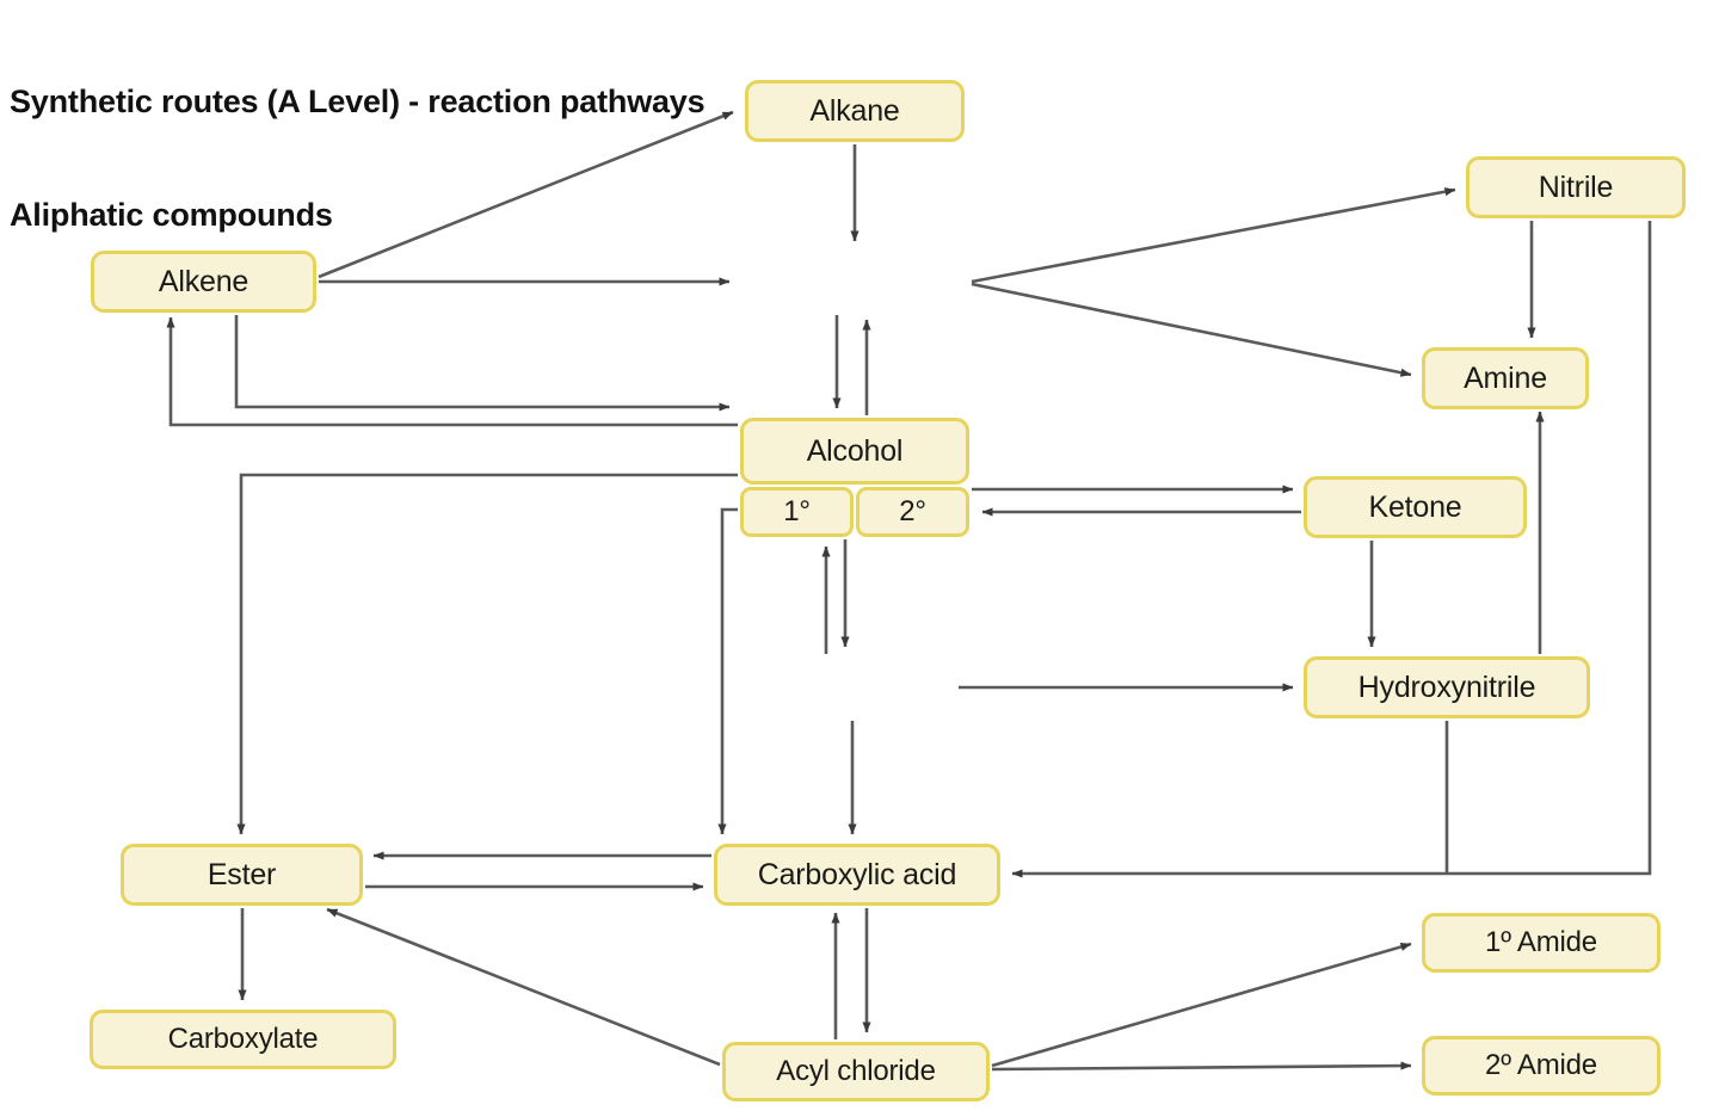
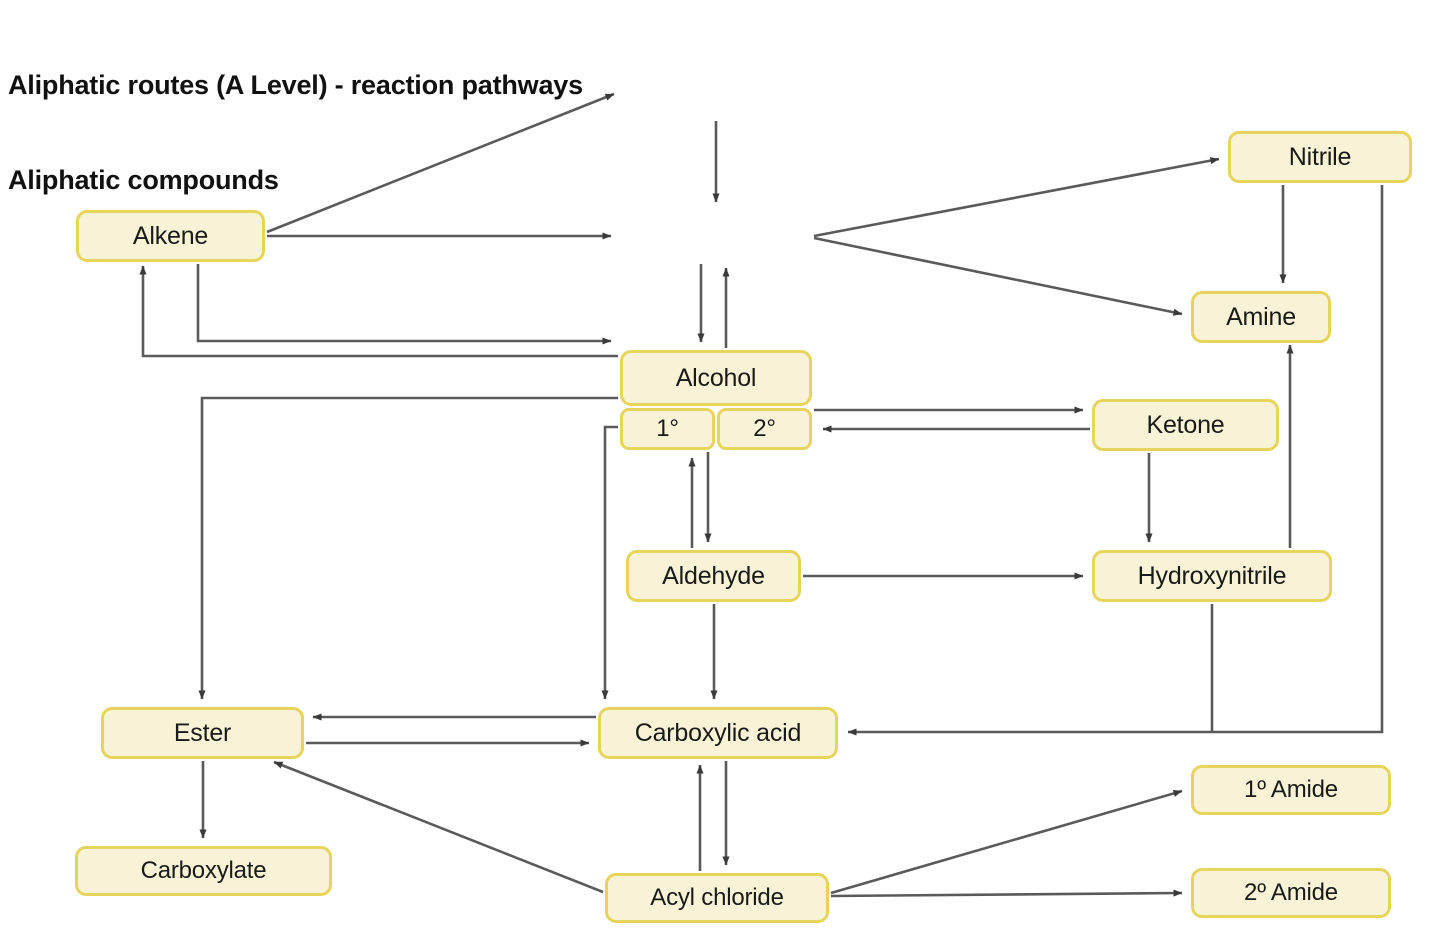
- Synthetic routes (A Level) - reaction pathways
+ Aliphatic routes (A Level) - reaction pathways
  Aliphatic compounds
- Alkane
  Nitrile
  Alkene
  Amine
  Alcohol
  1°
  2°
  Ketone
+ Aldehyde
  Hydroxynitrile
  Ester
  Carboxylic acid
  1º Amide
  Carboxylate
  Acyl chloride
  2º Amide
